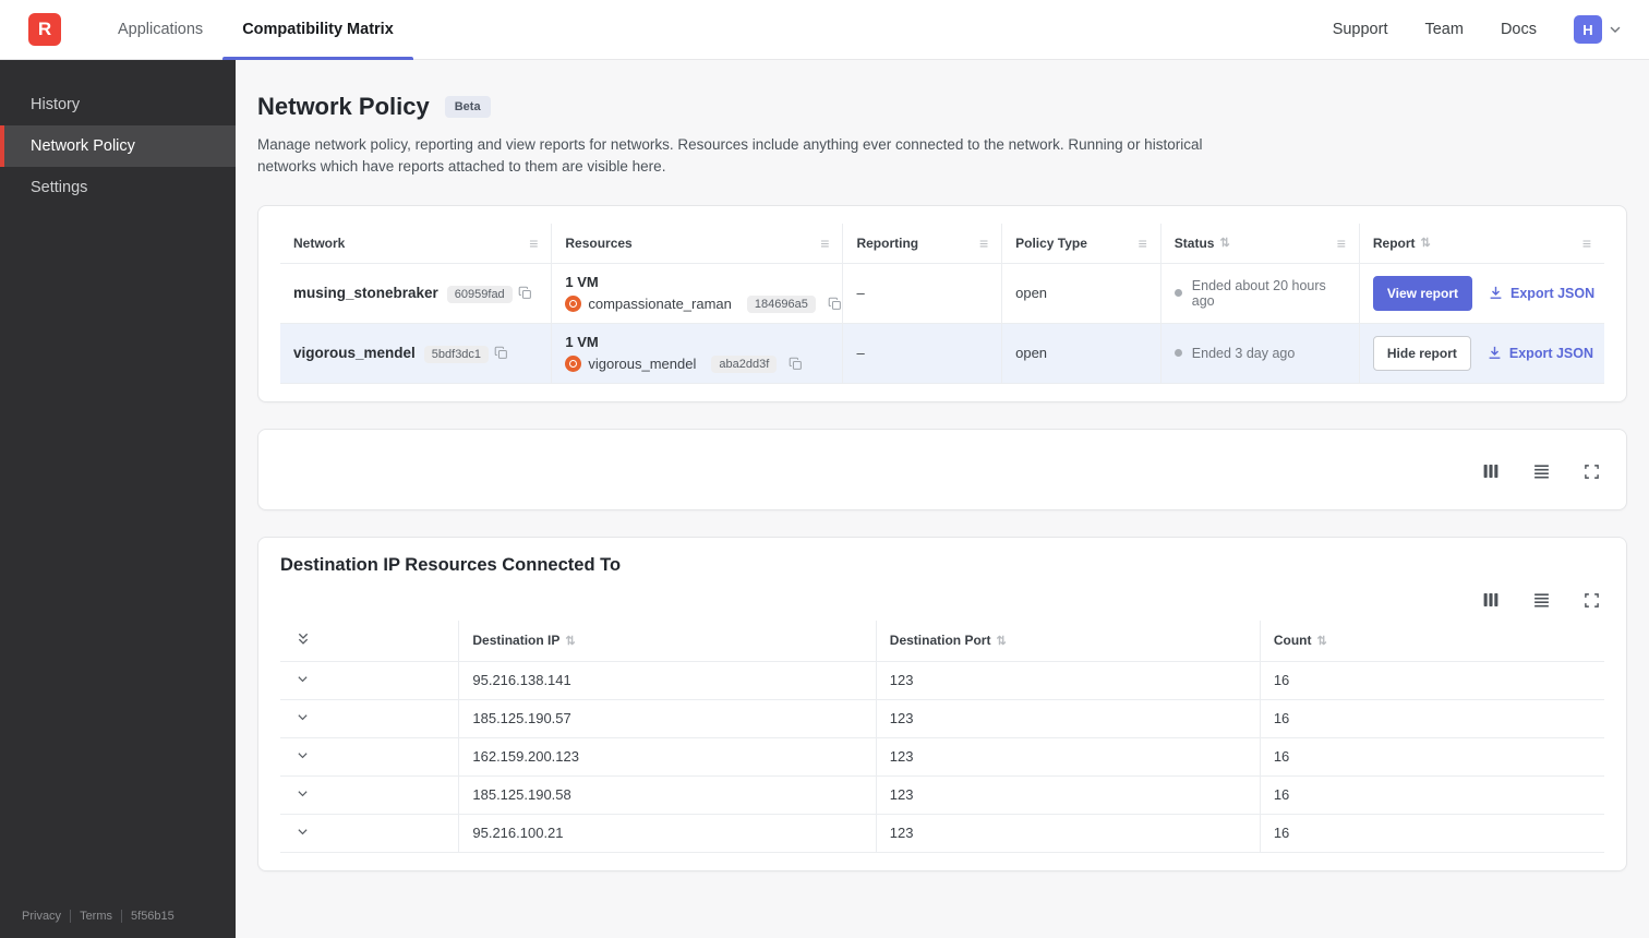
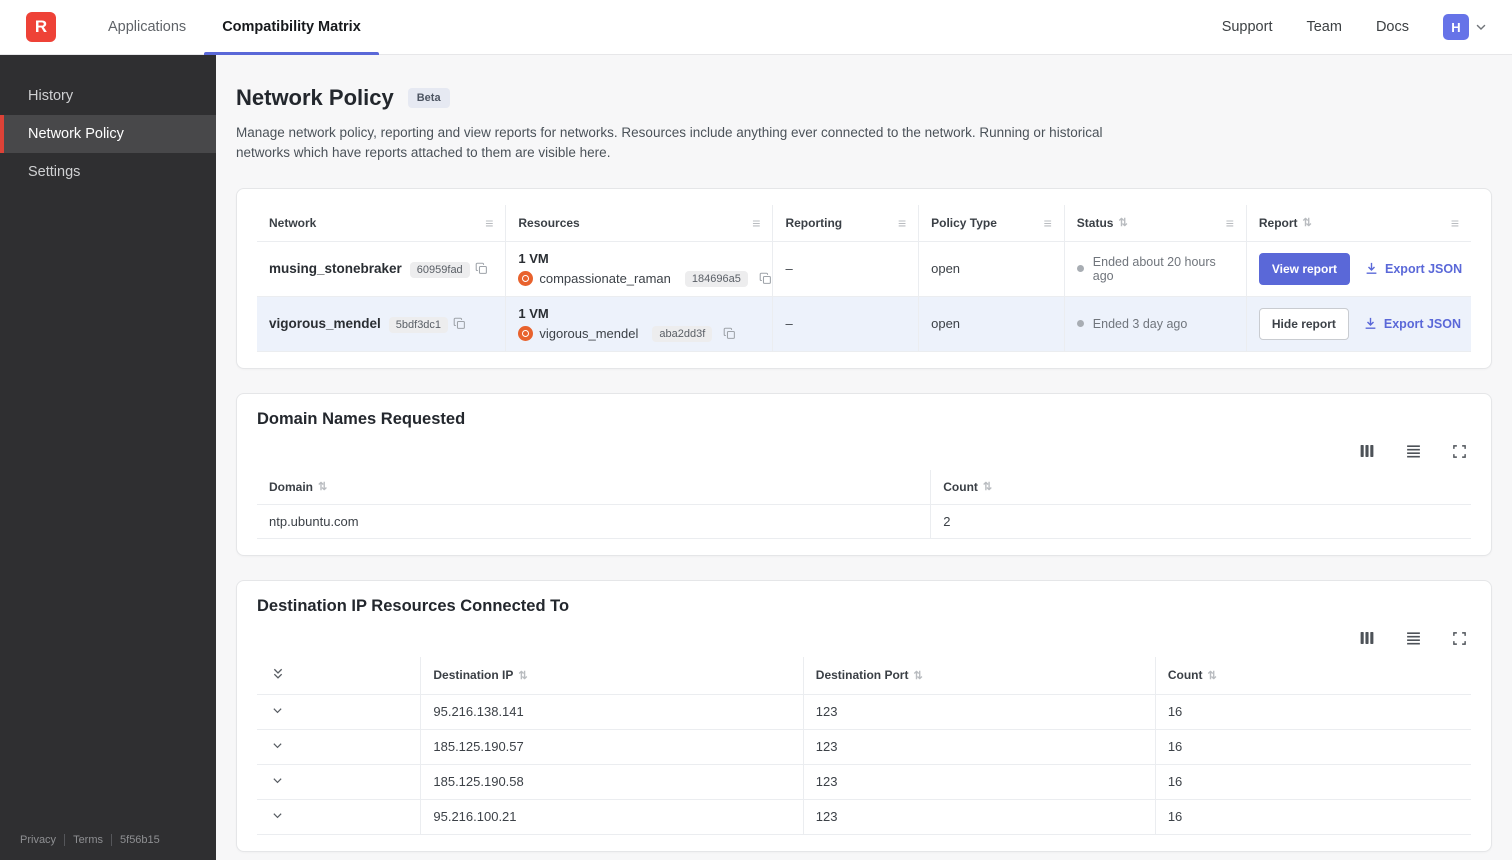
  R
  Applications
  Compatibility Matrix
  Support
  Team
  Docs
  H
  History
  Network Policy
  Settings
  Privacy
  Terms
  5f56b15
  Network Policy
  Beta
  Manage network policy, reporting and view reports for networks. Resources include anything ever connected to the network. Running or historical networks which have reports attached to them are visible here.
  	Network ≡	Resources ≡	Reporting ≡	Policy Type ≡	Status ⇅ ≡	Report ⇅ ≡
  musing_stonebraker 60959fad	1 VM compassionate_raman 184696a5	–	open	Ended about 20 hours ago	View report Export JSON
  vigorous_mendel 5bdf3dc1	1 VM vigorous_mendel aba2dd3f	–	open	Ended 3 day ago	Hide report Export JSON
+ Domain Names Requested
+ 	Domain ⇅	Count ⇅
+ ntp.ubuntu.com	2
  Destination IP Resources Connected To
  		Destination IP ⇅	Destination Port ⇅	Count ⇅
  	95.216.138.141	123	16
  	185.125.190.57	123	16
- 	162.159.200.123	123	16
  	185.125.190.58	123	16
  	95.216.100.21	123	16
